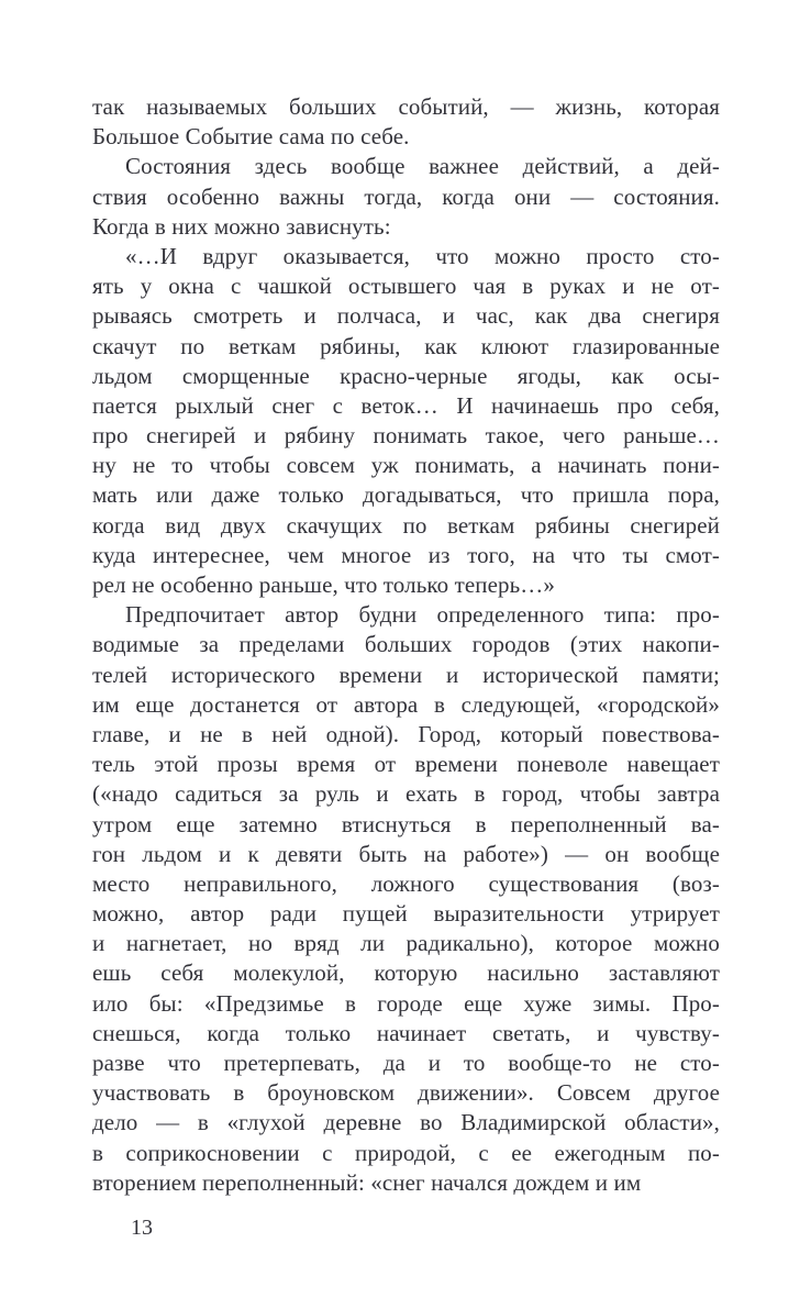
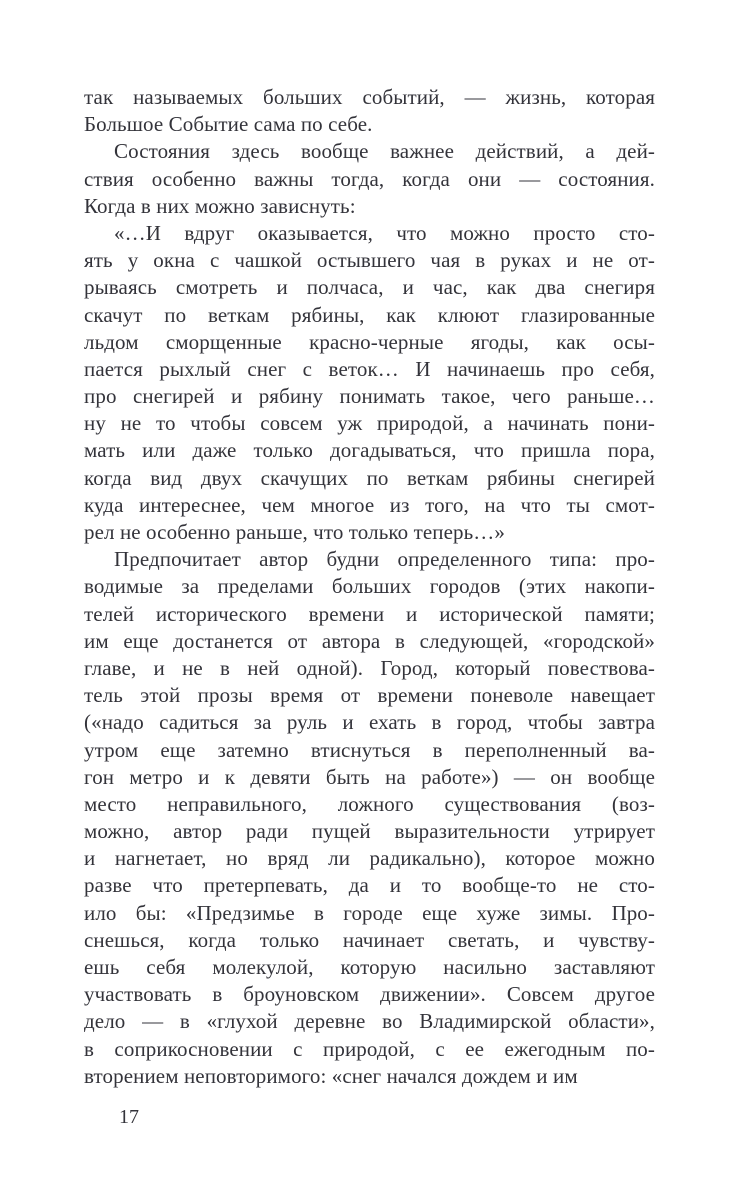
  так называемых больших событий, — жизнь, которая
  Большое Событие сама по себе.
  Состояния здесь вообще важнее действий, а дей-
  ствия особенно важны тогда, когда они — состояния.
  Когда в них можно зависнуть:
  «…И вдруг оказывается, что можно просто сто-
  ять у окна с чашкой остывшего чая в руках и не от-
  рываясь смотреть и полчаса, и час, как два снегиря
  скачут по веткам рябины, как клюют глазированные
  льдом сморщенные красно-черные ягоды, как осы-
  пается рыхлый снег с веток… И начинаешь про себя,
  про снегирей и рябину понимать такое, чего раньше…
- ну не то чтобы совсем уж понимать, а начинать пони-
+ ну не то чтобы совсем уж природой, а начинать пони-
  мать или даже только догадываться, что пришла пора,
  когда вид двух скачущих по веткам рябины снегирей
  куда интереснее, чем многое из того, на что ты смот-
  рел не особенно раньше, что только теперь…»
  Предпочитает автор будни определенного типа: про-
  водимые за пределами больших городов (этих накопи-
  телей исторического времени и исторической памяти;
  им еще достанется от автора в следующей, «городской»
  главе, и не в ней одной). Город, который повествова-
  тель этой прозы время от времени поневоле навещает
  («надо садиться за руль и ехать в город, чтобы завтра
  утром еще затемно втиснуться в переполненный ва-
- гон льдом и к девяти быть на работе») — он вообще
+ гон метро и к девяти быть на работе») — он вообще
  место неправильного, ложного существования (воз-
  можно, автор ради пущей выразительности утрирует
  и нагнетает, но вряд ли радикально), которое можно
- ешь себя молекулой, которую насильно заставляют
+ разве что претерпевать, да и то вообще-то не сто-
  ило бы: «Предзимье в городе еще хуже зимы. Про-
  снешься, когда только начинает светать, и чувству-
- разве что претерпевать, да и то вообще-то не сто-
+ ешь себя молекулой, которую насильно заставляют
  участвовать в броуновском движении». Совсем другое
  дело — в «глухой деревне во Владимирской области»,
  в соприкосновении с природой, с ее ежегодным по-
- вторением переполненный: «снег начался дождем и им
+ вторением неповторимого: «снег начался дождем и им
- 13
+ 17
